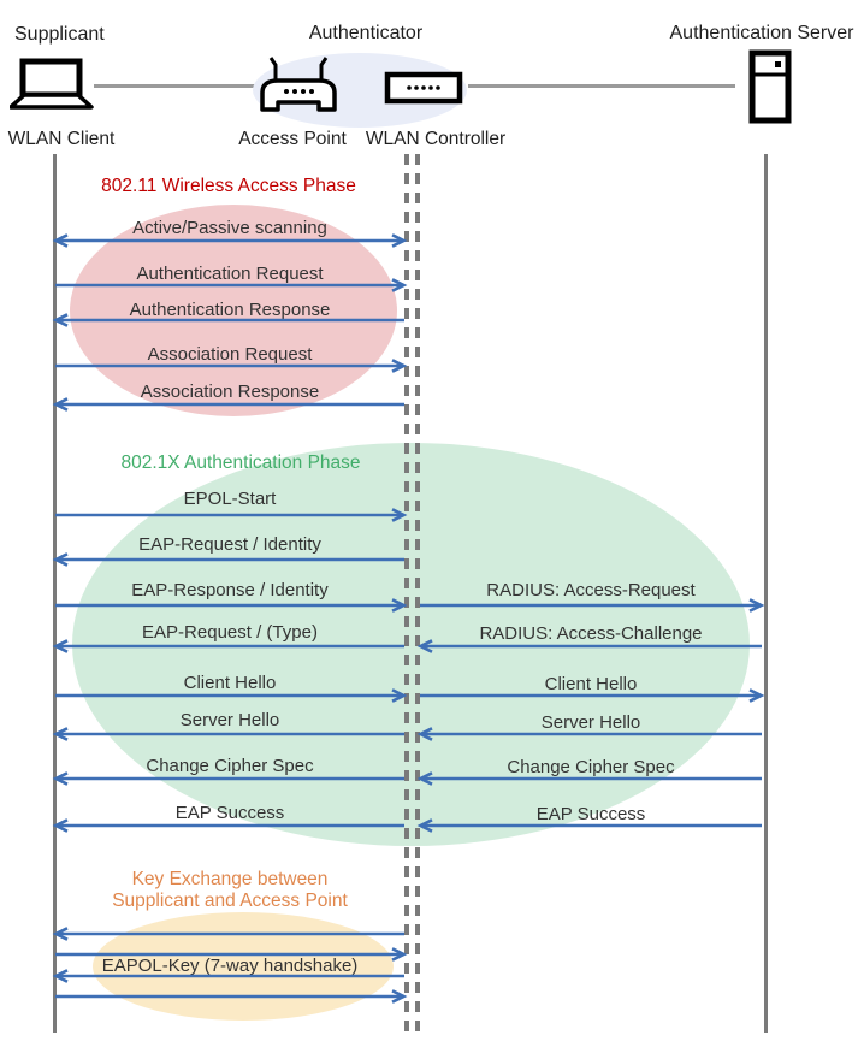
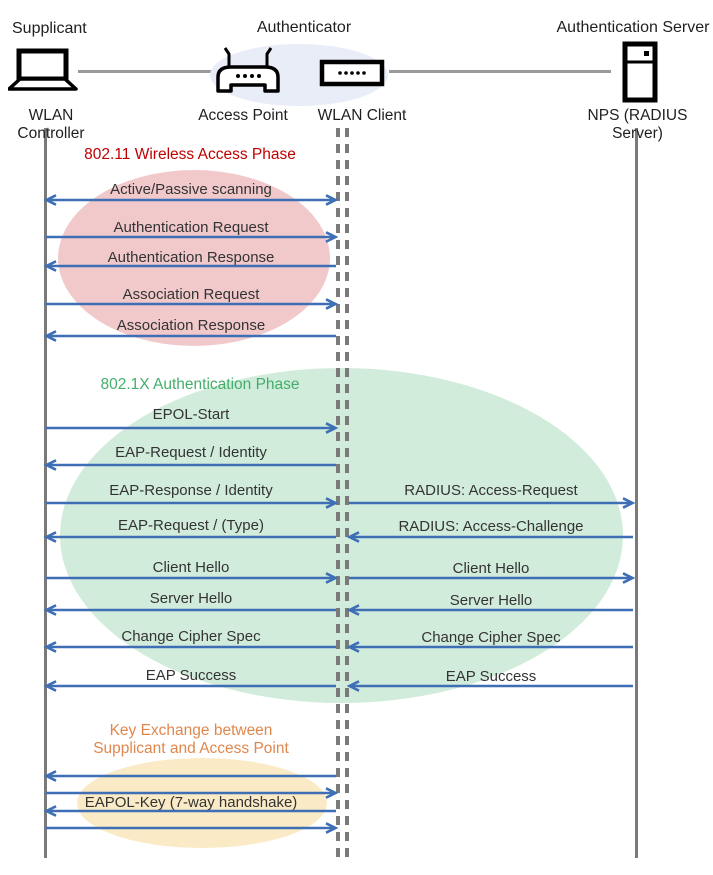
  Supplicant
  Authenticator
  Authentication Server
- WLAN Client
+ WLAN Controller
  Access Point
- WLAN Controller
+ WLAN Client
+ NPS (RADIUS Server)
  802.11 Wireless Access Phase
  802.1X Authentication Phase
  Key Exchange between
  Supplicant and Access Point
  Active/Passive scanning
  Authentication Request
  Authentication Response
  Association Request
  Association Response
  EPOL-Start
  EAP-Request / Identity
  EAP-Response / Identity
  RADIUS: Access-Request
  EAP-Request / (Type)
  RADIUS: Access-Challenge
  Client Hello
  Client Hello
  Server Hello
  Server Hello
  Change Cipher Spec
  Change Cipher Spec
  EAP Success
  EAP Success
  EAPOL-Key (7-way handshake)
